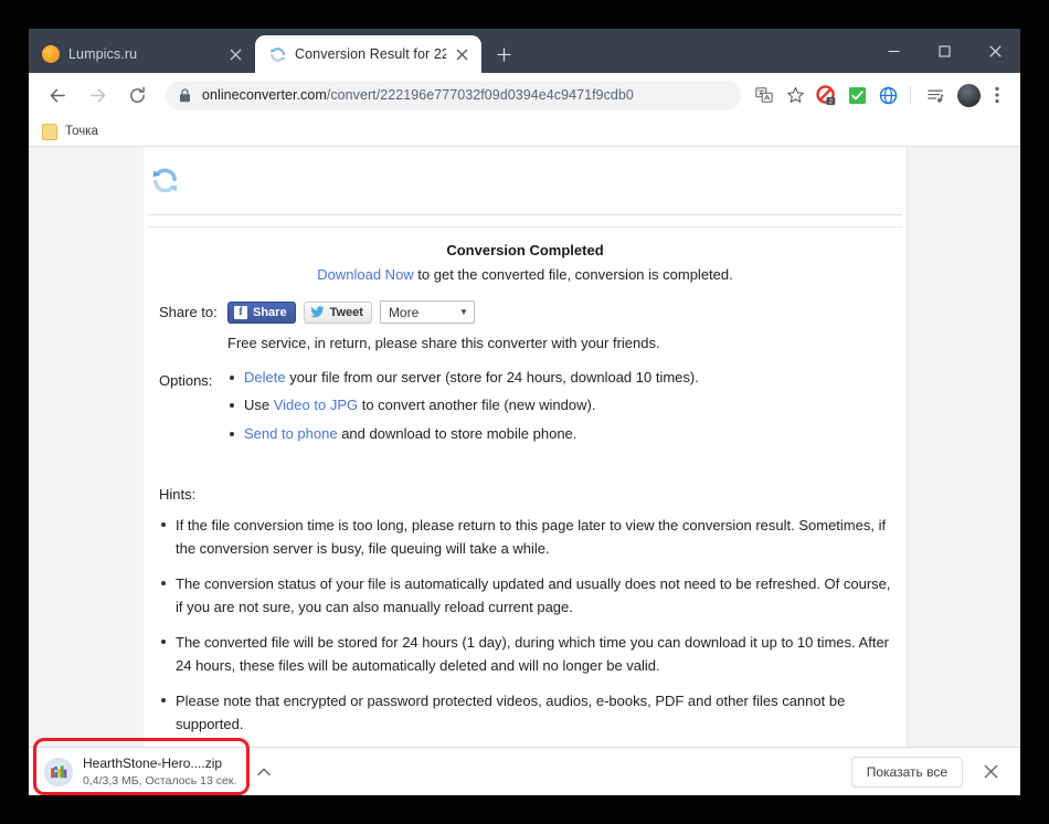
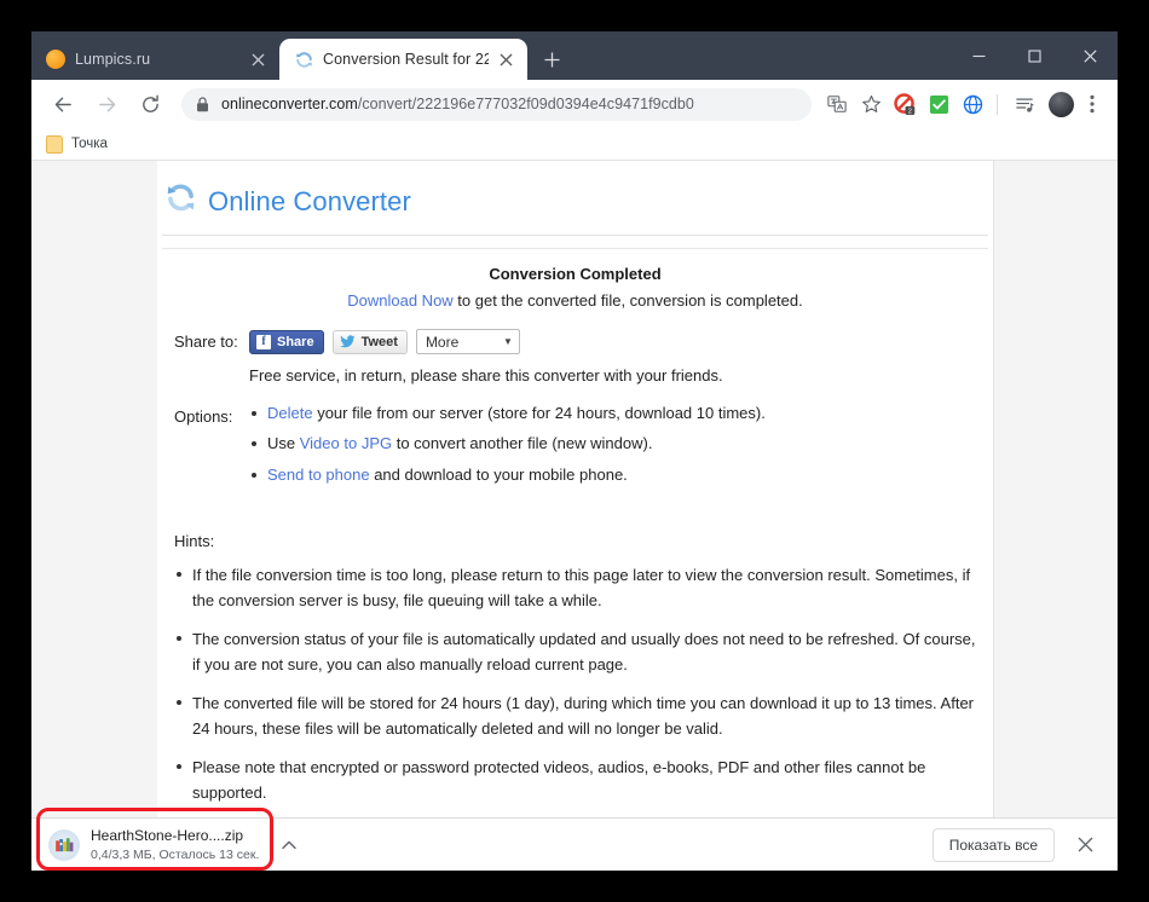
  Lumpics.ru
  Conversion Result for 22
  onlineconverter.com/convert/222196e777032f09d0394e4c9471f9cdb0
  Точка
+ Online Converter
  Conversion Completed
  Download Now to get the converted file, conversion is completed.
  Share to:
  f
  Share
  Tweet
  More
  ▼
  Free service, in return, please share this converter with your friends.
  Options:
  Delete your file from our server (store for 24 hours, download 10 times).
  Use Video to JPG to convert another file (new window).
- Send to phone and download to store mobile phone.
+ Send to phone and download to your mobile phone.
  Hints:
  If the file conversion time is too long, please return to this page later to view the conversion result. Sometimes, if the conversion server is busy, file queuing will take a while.
  The conversion status of your file is automatically updated and usually does not need to be refreshed. Of course, if you are not sure, you can also manually reload current page.
- The converted file will be stored for 24 hours (1 day), during which time you can download it up to 10 times. After 24 hours, these files will be automatically deleted and will no longer be valid.
+ The converted file will be stored for 24 hours (1 day), during which time you can download it up to 13 times. After 24 hours, these files will be automatically deleted and will no longer be valid.
  Please note that encrypted or password protected videos, audios, e-books, PDF and other files cannot be supported.
  HearthStone-Hero....zip
  0,4/3,3 МБ, Осталось 13 сек.
  Показать все
